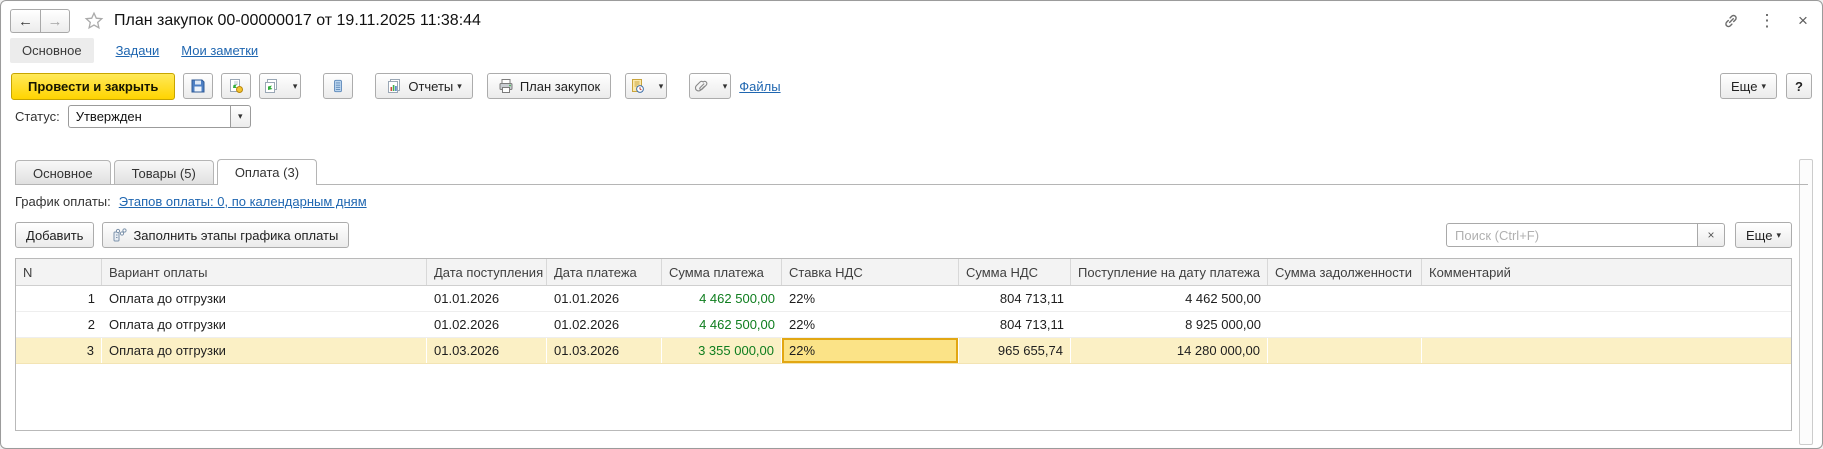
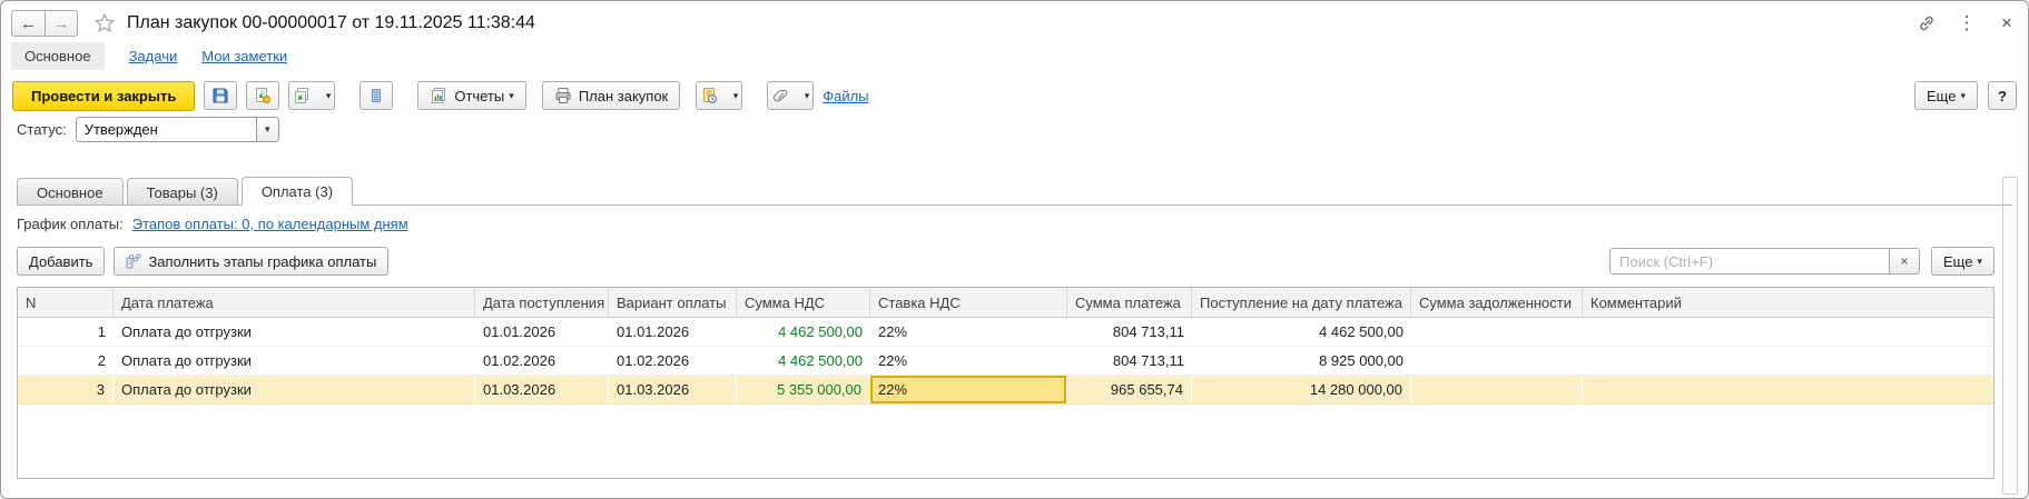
  ←
  →
  План закупок 00-00000017 от 19.11.2025 11:38:44
  ⋮
  ×
  Основное
  Задачи
  Мои заметки
  Провести и закрыть
  ▾
  Отчеты
  ▾
  План закупок
  ▾
  ▾
  Файлы
  Еще
  ▾
  ?
  Статус:
  Утвержден
  ▾
  Основное
- Товары (5)
+ Товары (3)
  Оплата (3)
  График оплаты:
  Этапов оплаты: 0, по календарным дням
  Добавить
  Заполнить этапы графика оплаты
  Поиск (Ctrl+F)
  ×
  Еще
  ▾
  N
- Вариант оплаты
+ Дата платежа
  Дата поступления
- Дата платежа
+ Вариант оплаты
- Сумма платежа
+ Сумма НДС
  Ставка НДС
- Сумма НДС
+ Сумма платежа
  Поступление на дату платежа
  Сумма задолженности
  Комментарий
  1
  Оплата до отгрузки
  01.01.2026
  01.01.2026
  4 462 500,00
  22%
  804 713,11
  4 462 500,00
  2
  Оплата до отгрузки
  01.02.2026
  01.02.2026
  4 462 500,00
  22%
  804 713,11
  8 925 000,00
  3
  Оплата до отгрузки
  01.03.2026
  01.03.2026
- 3 355 000,00
+ 5 355 000,00
  22%
  965 655,74
  14 280 000,00
